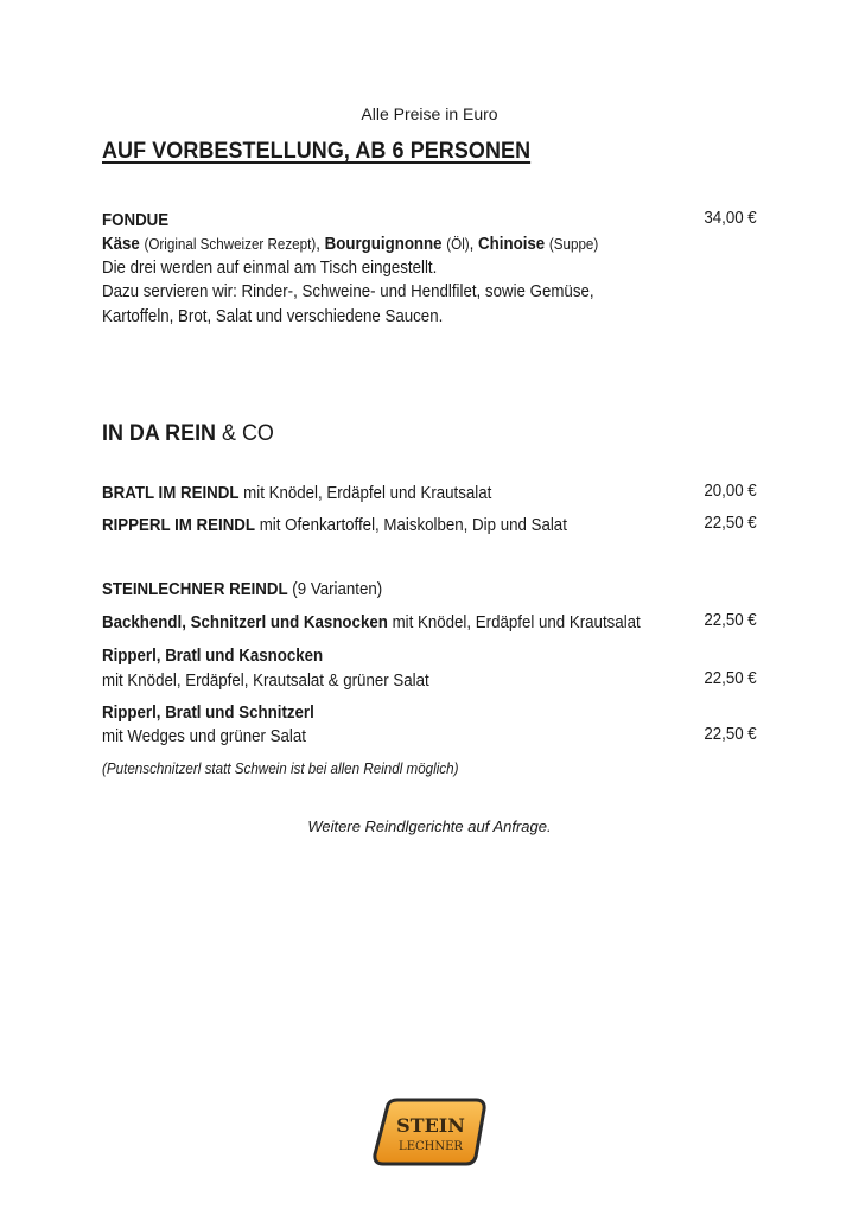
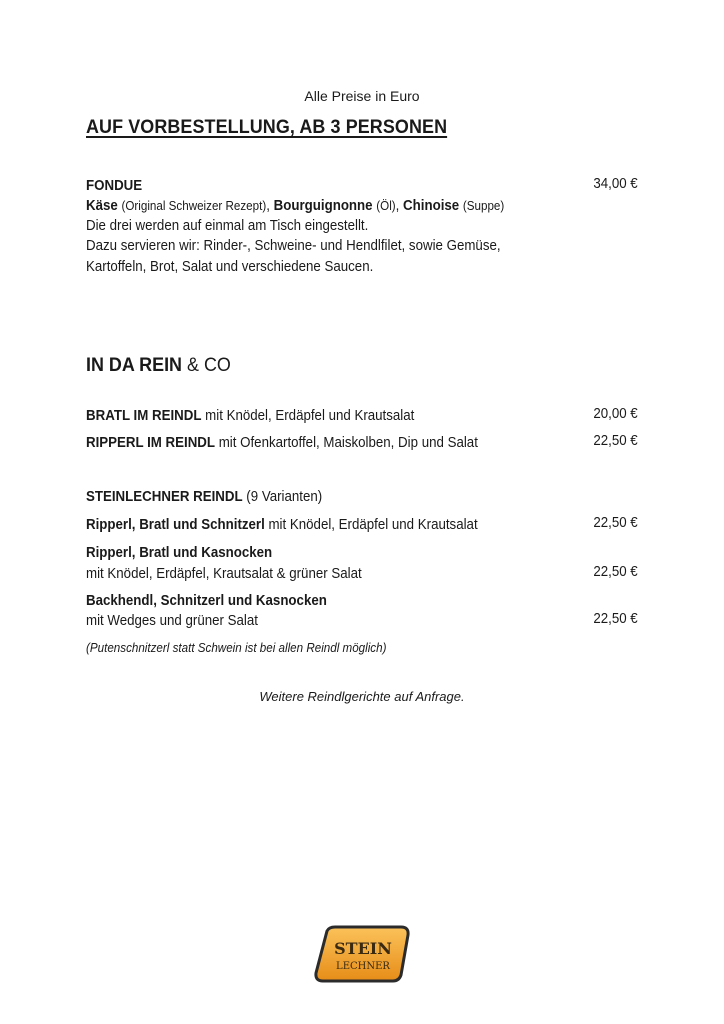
  Alle Preise in Euro
- AUF VORBESTELLUNG, AB 6 PERSONEN
+ AUF VORBESTELLUNG, AB 3 PERSONEN
  FONDUE
  34,00 €
  Käse (Original Schweizer Rezept), Bourguignonne (Öl), Chinoise (Suppe)
  Die drei werden auf einmal am Tisch eingestellt.
  Dazu servieren wir: Rinder-, Schweine- und Hendlfilet, sowie Gemüse,
  Kartoffeln, Brot, Salat und verschiedene Saucen.
  IN DA REIN & CO
  BRATL IM REINDL mit Knödel, Erdäpfel und Krautsalat
  20,00 €
  RIPPERL IM REINDL mit Ofenkartoffel, Maiskolben, Dip und Salat
  22,50 €
  STEINLECHNER REINDL (9 Varianten)
- Backhendl, Schnitzerl und Kasnocken mit Knödel, Erdäpfel und Krautsalat
+ Ripperl, Bratl und Schnitzerl mit Knödel, Erdäpfel und Krautsalat
  22,50 €
  Ripperl, Bratl und Kasnocken
  mit Knödel, Erdäpfel, Krautsalat & grüner Salat
  22,50 €
- Ripperl, Bratl und Schnitzerl
+ Backhendl, Schnitzerl und Kasnocken
  mit Wedges und grüner Salat
  22,50 €
  (Putenschnitzerl statt Schwein ist bei allen Reindl möglich)
  Weitere Reindlgerichte auf Anfrage.
  STEIN
  LECHNER
